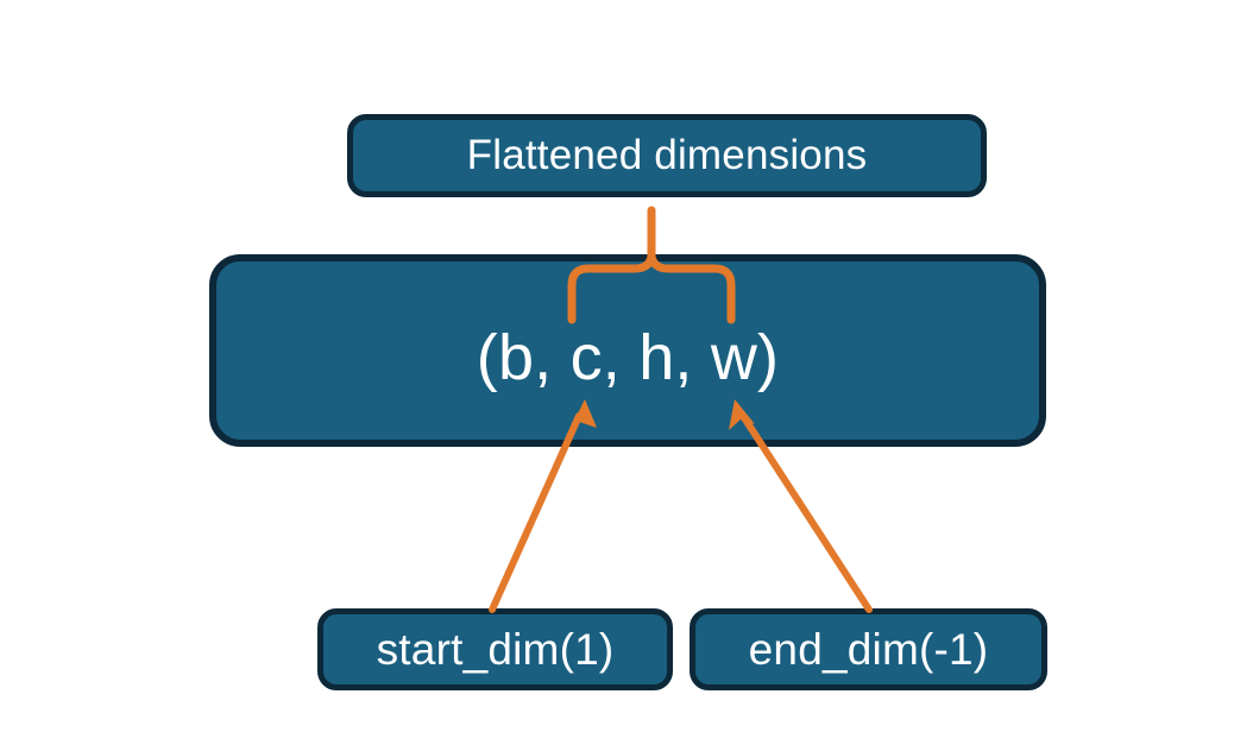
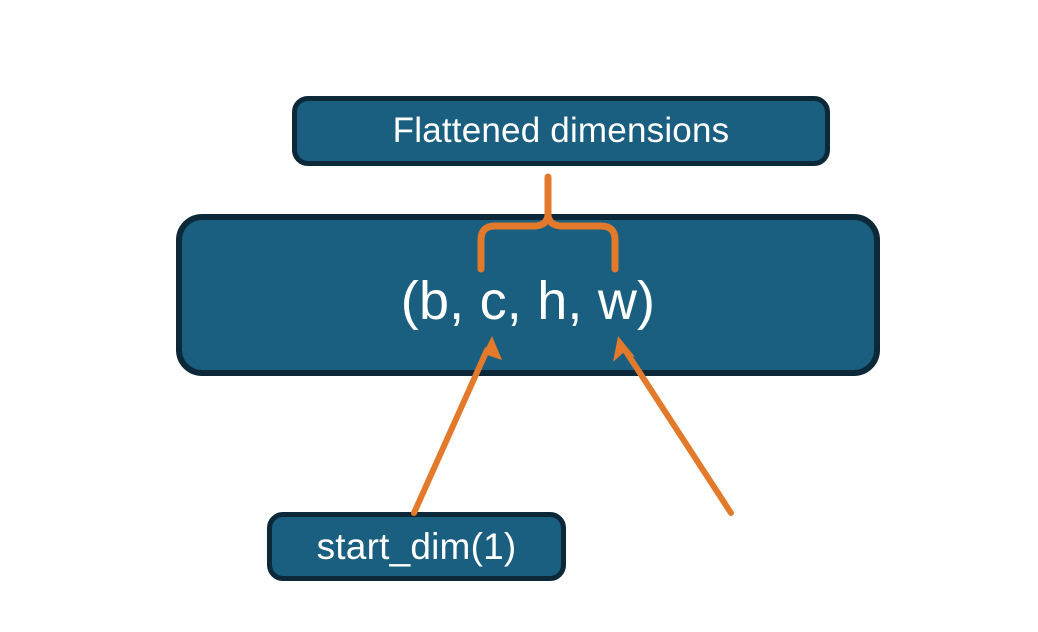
  Flattened dimensions
  (b, c, h, w)
  start_dim(1)
- end_dim(-1)
